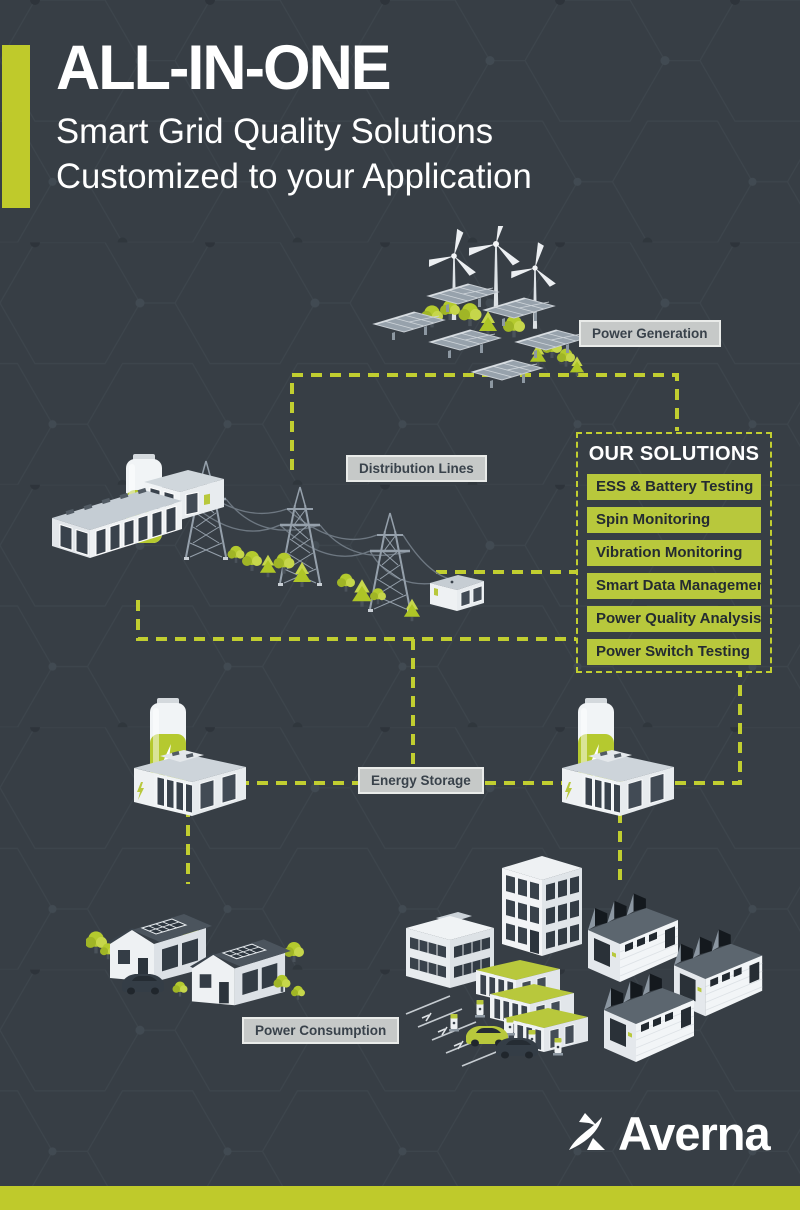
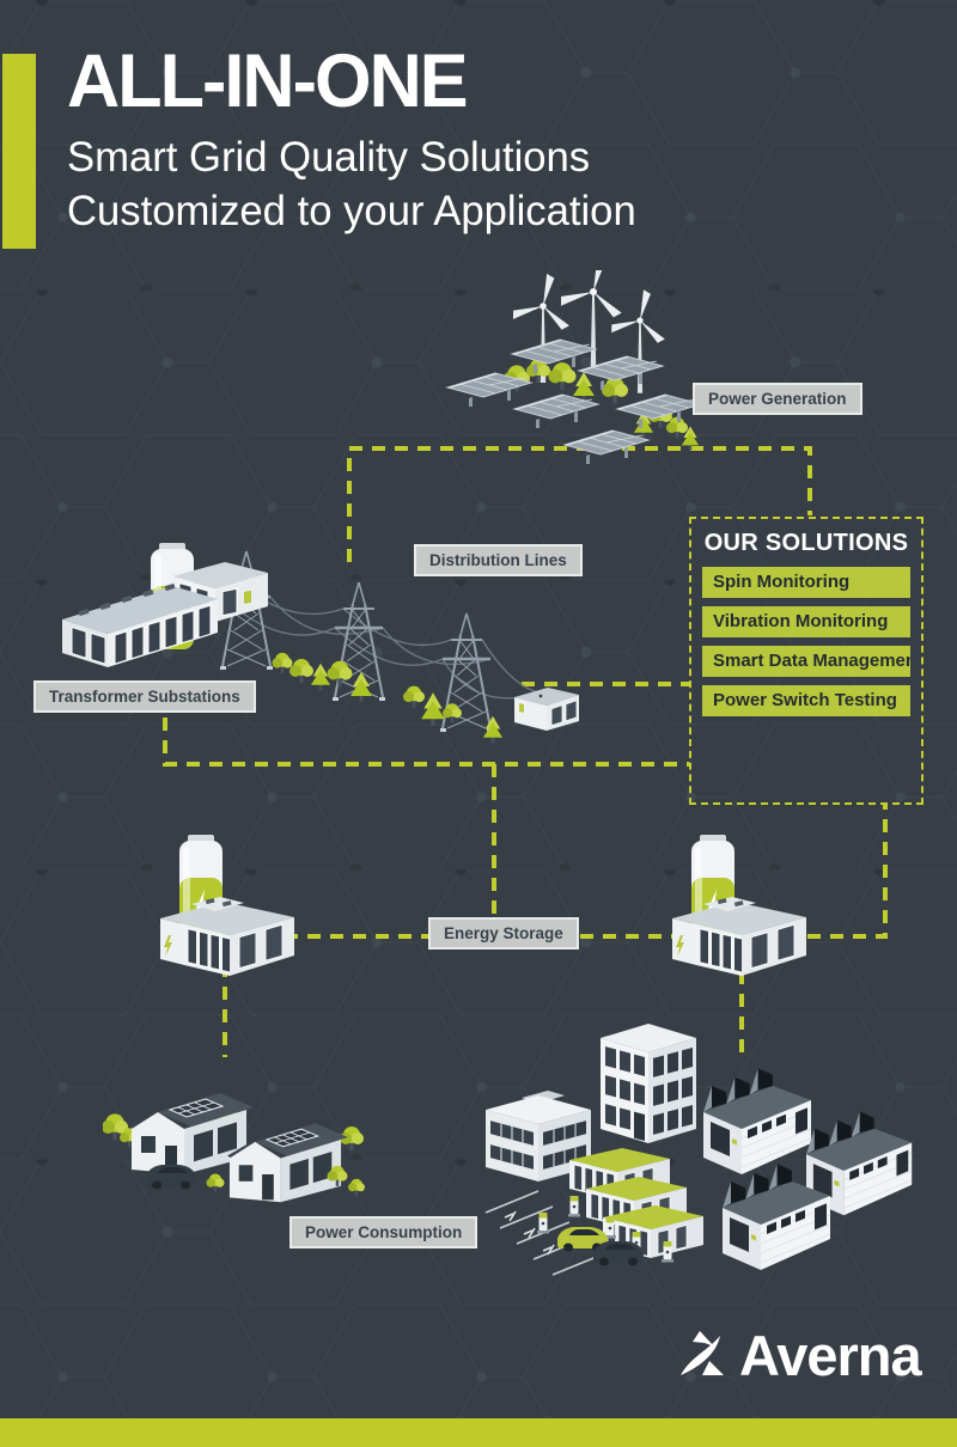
  Power Generation
  Distribution Lines
+ Transformer Substations
  Energy Storage
  Power Consumption
  OUR SOLUTIONS
- ESS & Battery Testing
  Spin Monitoring
  Vibration Monitoring
  Smart Data Manageme
- Power Quality Analysis
  Power Switch Testing
  ALL-IN-ONE
  Smart Grid Quality Solutions
  Customized to your Application
  Averna
